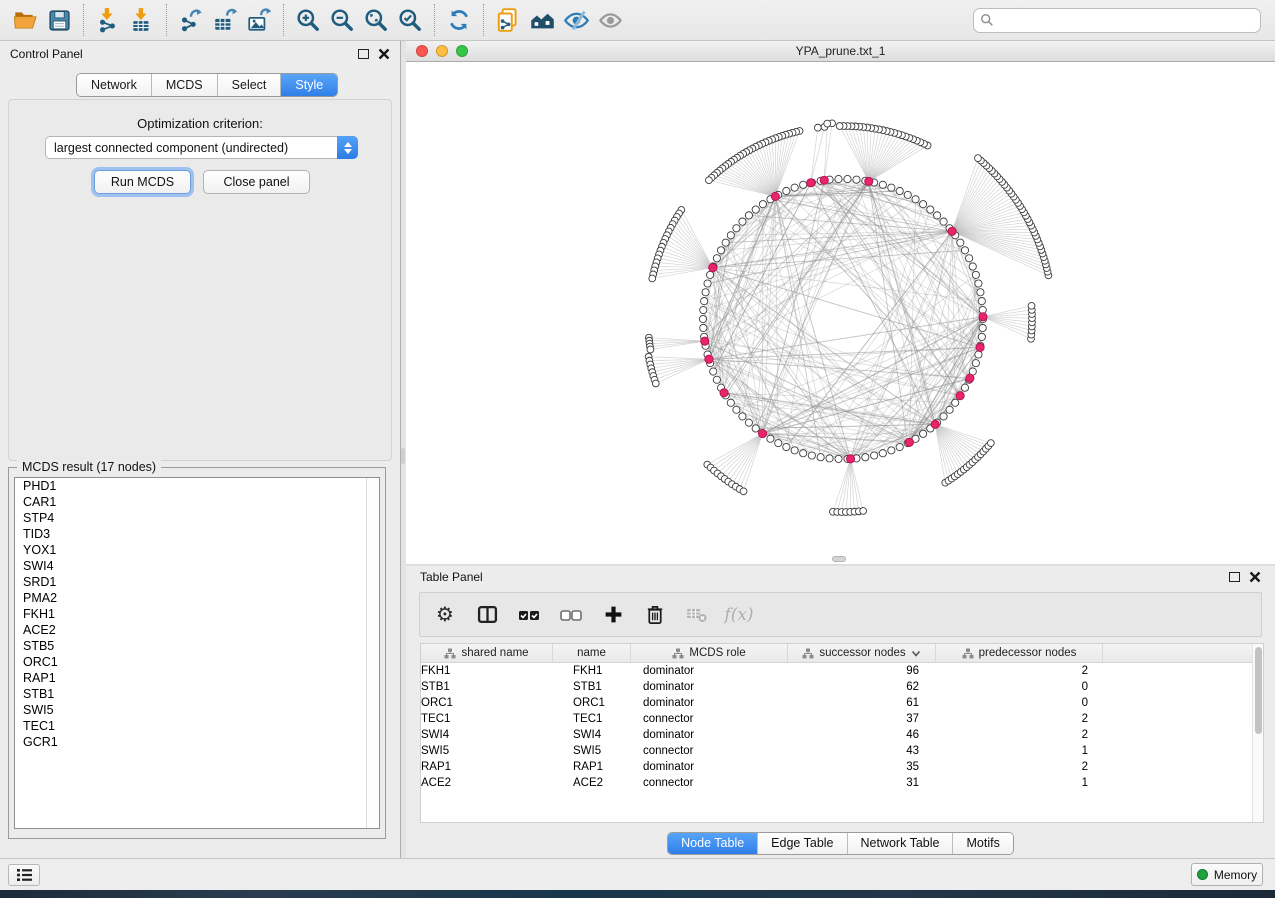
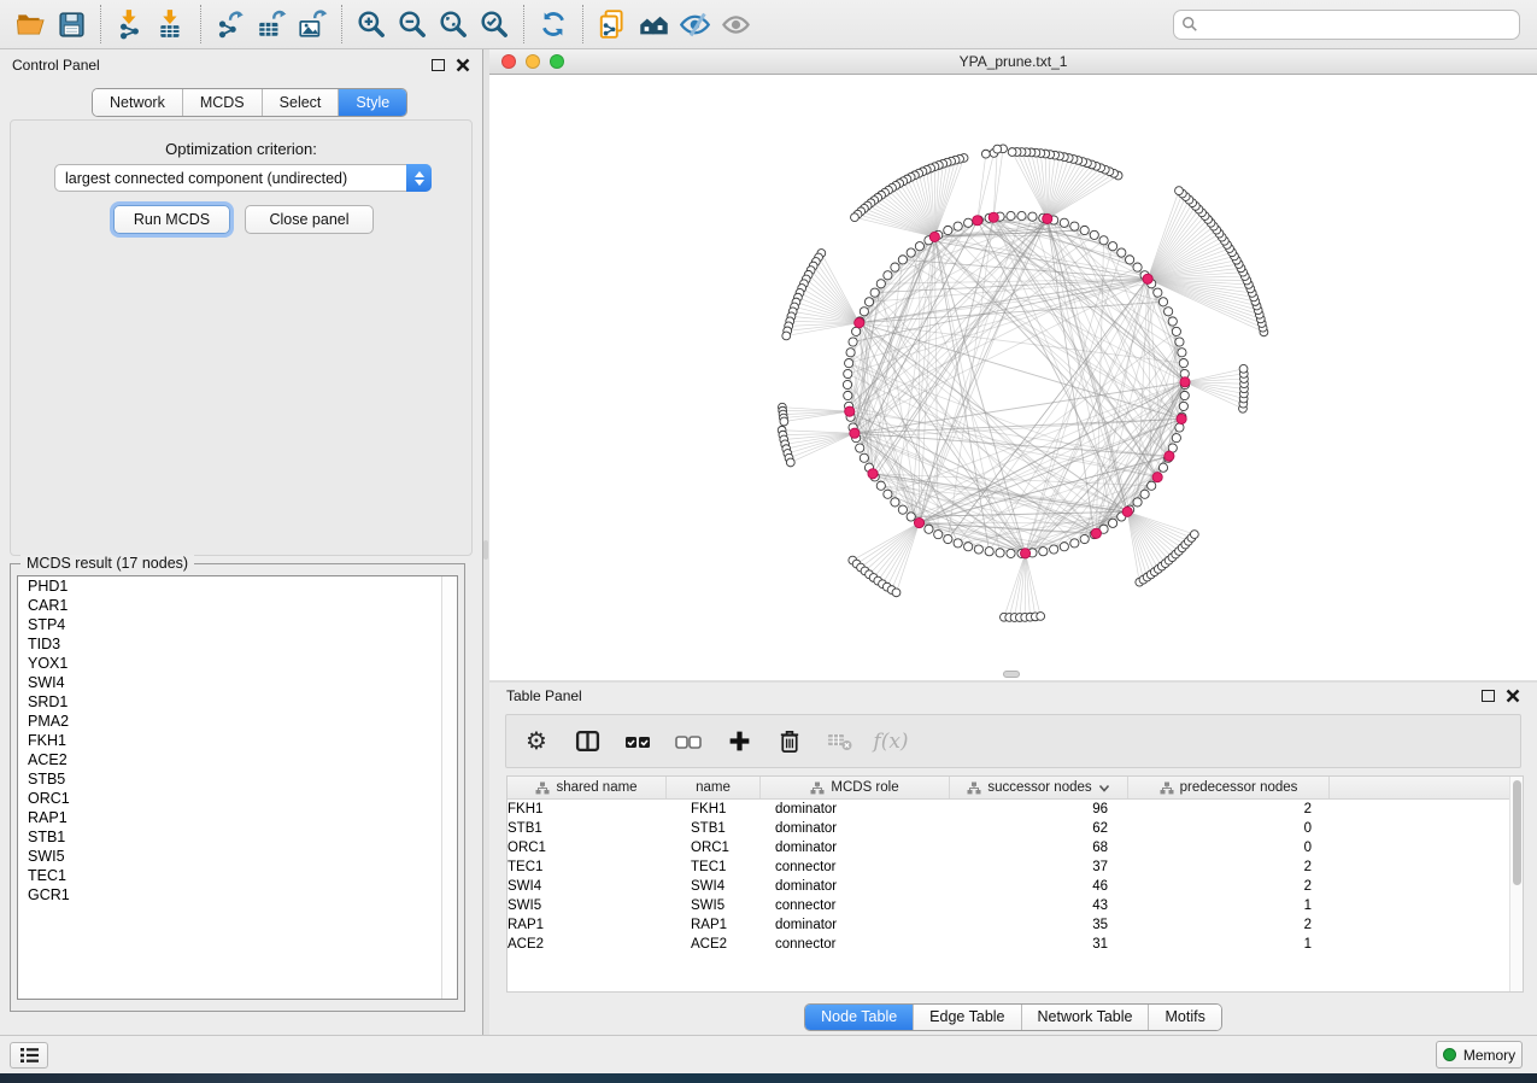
  Control Panel
  Network
  MCDS
  Select
  Style
  Optimization criterion:
  largest connected component (undirected)
  Run MCDS
  Close panel
  MCDS result (17 nodes)
  PHD1
  CAR1
  STP4
  TID3
  YOX1
  SWI4
  SRD1
  PMA2
  FKH1
  ACE2
  STB5
  ORC1
  RAP1
  STB1
  SWI5
  TEC1
  GCR1
  YPA_prune.txt_1
  Table Panel
  ⚙
  f(x)
  shared name
  name
  MCDS role
  successor nodes
  predecessor nodes
  FKH1
  FKH1
  dominator
  96
  2
  STB1
  STB1
  dominator
  62
  0
  ORC1
  ORC1
  dominator
- 61
+ 68
  0
  TEC1
  TEC1
  connector
  37
  2
  SWI4
  SWI4
  dominator
  46
  2
  SWI5
  SWI5
  connector
  43
  1
  RAP1
  RAP1
  dominator
  35
  2
  ACE2
  ACE2
  connector
  31
  1
  Node Table
  Edge Table
  Network Table
  Motifs
  Memory
